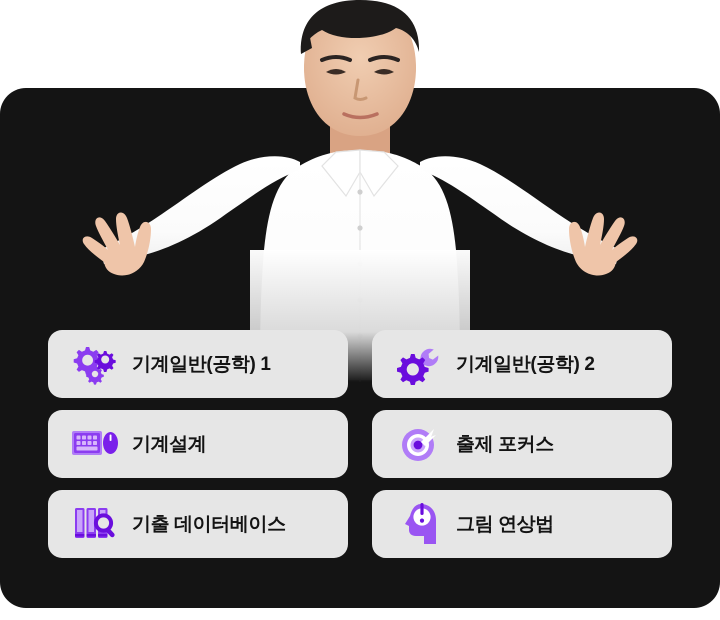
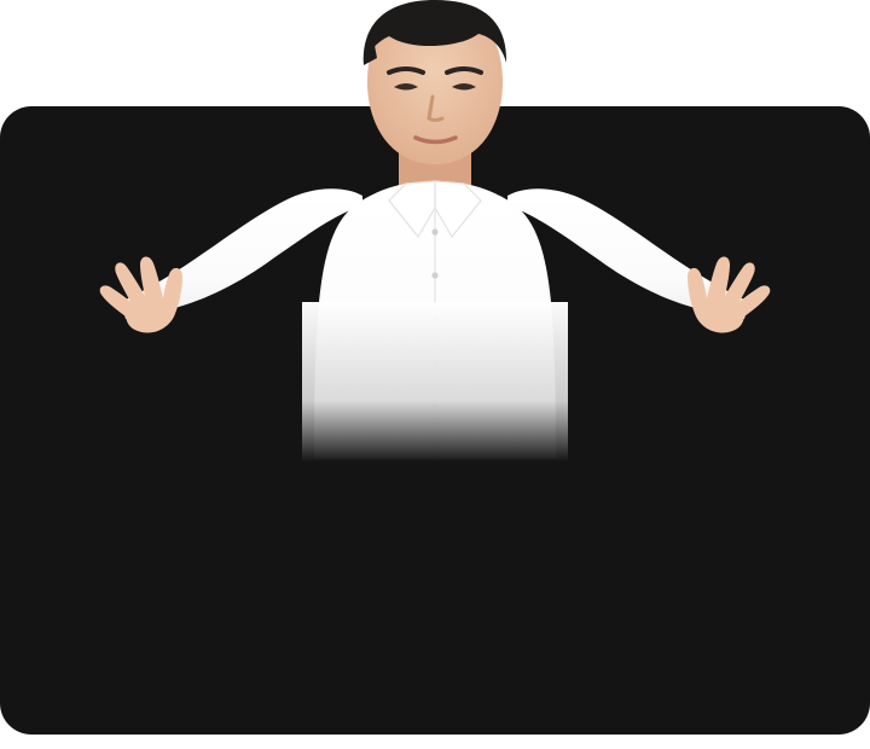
- 기계일반(공학) 1
- 기계일반(공학) 2
- 기계설계
- 출제 포커스
- 기출 데이터베이스
- 그림 연상법
